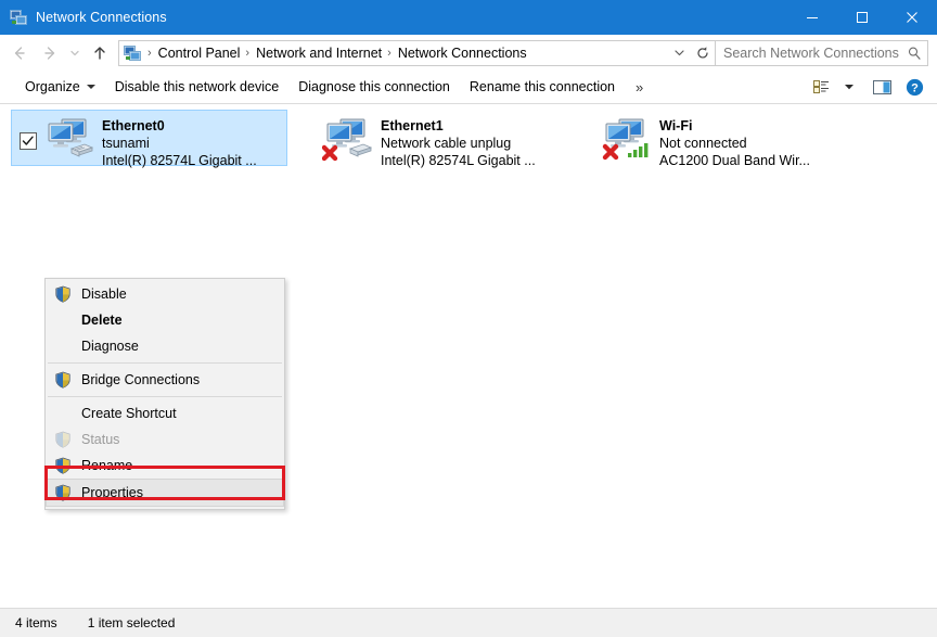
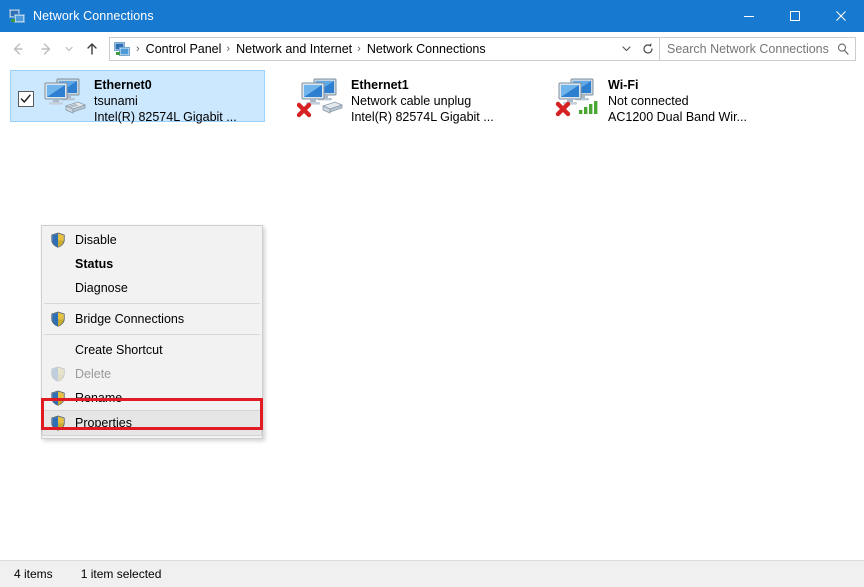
  Network Connections
  ›
  Control Panel
  ›
  Network and Internet
  ›
  Network Connections
  Search Network Connections
- Organize
- Disable this network device
- Diagnose this connection
- Rename this connection
- »
- ?
  Ethernet0
  tsunami
  Intel(R) 82574L Gigabit ...
  Ethernet1
  Network cable unplug
  Intel(R) 82574L Gigabit ...
  Wi-Fi
  Not connected
  AC1200 Dual Band Wir...
  Disable
- Delete
+ Status
  Diagnose
  Bridge Connections
  Create Shortcut
- Status
+ Delete
  Rename
  Properties
  4 items
  1 item selected
